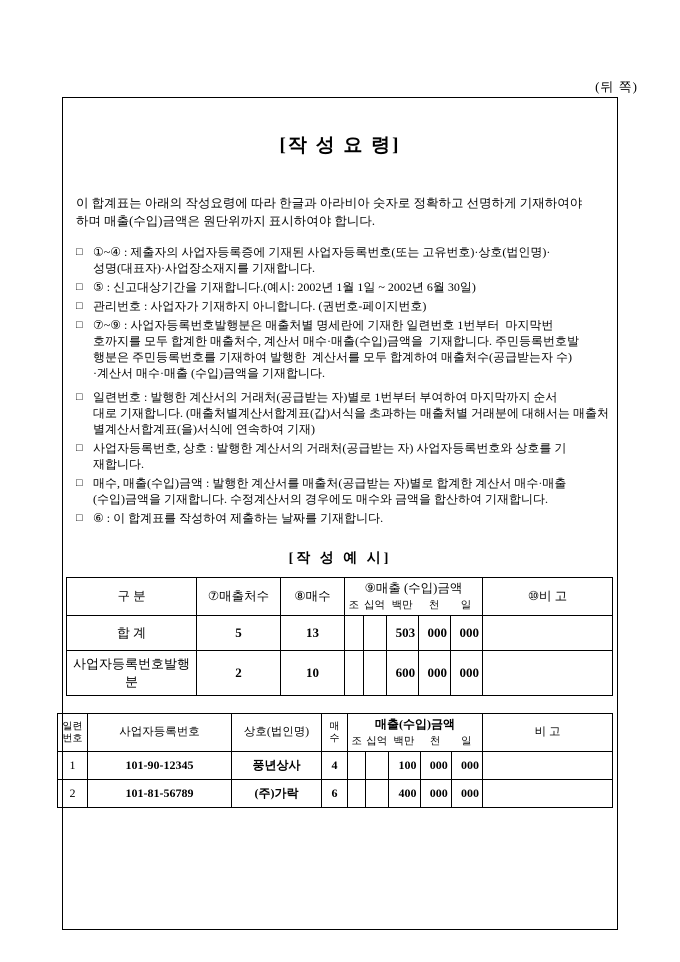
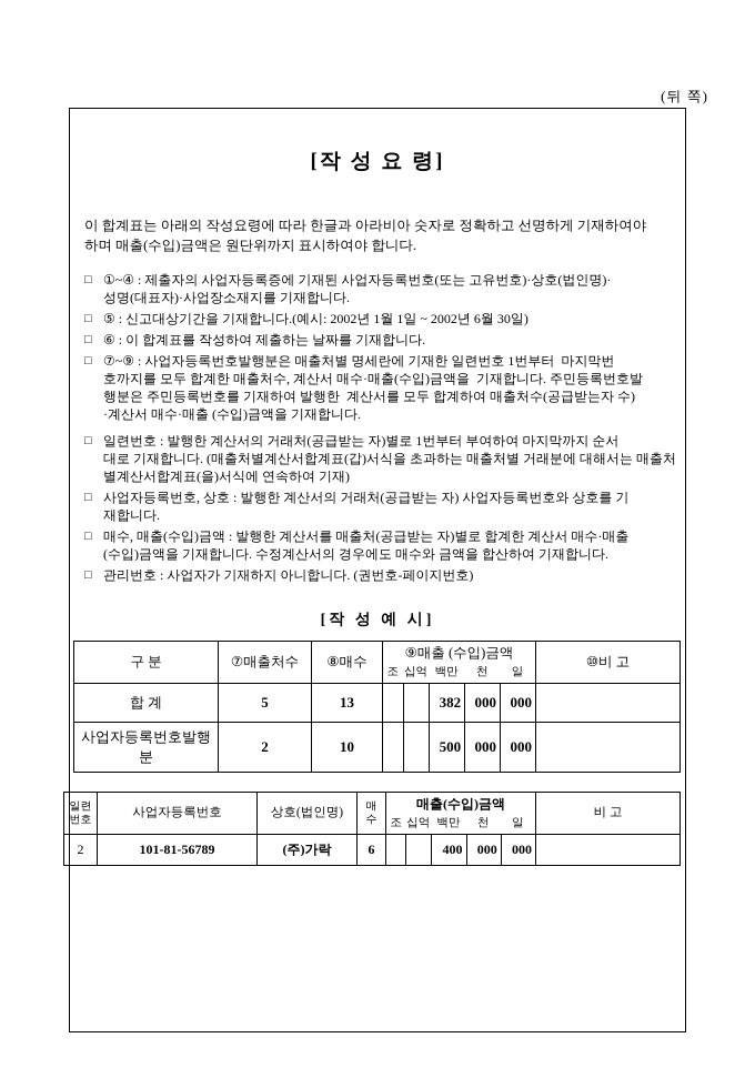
  (뒤 쪽)
  [작 성 요 령]
  이 합계표는 아래의 작성요령에 따라 한글과 아라비아 숫자로 정확하고 선명하게 기재하여야
  하며 매출(수입)금액은 원단위까지 표시하여야 합니다.
  □
  ①~④ : 제출자의 사업자등록증에 기재된 사업자등록번호(또는 고유번호)·상호(법인명)·
  성명(대표자)·사업장소재지를 기재합니다.
  □
  ⑤ : 신고대상기간을 기재합니다.(예시: 2002년 1월 1일 ~ 2002년 6월 30일)
  □
- 관리번호 : 사업자가 기재하지 아니합니다. (권번호-페이지번호)
+ ⑥ : 이 합계표를 작성하여 제출하는 날짜를 기재합니다.
  □
  ⑦~⑨ : 사업자등록번호발행분은 매출처별 명세란에 기재한 일련번호 1번부터 마지막번
  호까지를 모두 합계한 매출처수, 계산서 매수·매출(수입)금액을 기재합니다. 주민등록번호발
  행분은 주민등록번호를 기재하여 발행한 계산서를 모두 합계하여 매출처수(공급받는자 수)
  ·계산서 매수·매출 (수입)금액을 기재합니다.
  □
  일련번호 : 발행한 계산서의 거래처(공급받는 자)별로 1번부터 부여하여 마지막까지 순서
  대로 기재합니다. (매출처별계산서합계표(갑)서식을 초과하는 매출처별 거래분에 대해서는 매출처
  별계산서합계표(을)서식에 연속하여 기재)
  □
  사업자등록번호, 상호 : 발행한 계산서의 거래처(공급받는 자) 사업자등록번호와 상호를 기
  재합니다.
  □
  매수, 매출(수입)금액 : 발행한 계산서를 매출처(공급받는 자)별로 합계한 계산서 매수·매출
  (수입)금액을 기재합니다. 수정계산서의 경우에도 매수와 금액을 합산하여 기재합니다.
  □
- ⑥ : 이 합계표를 작성하여 제출하는 날짜를 기재합니다.
+ 관리번호 : 사업자가 기재하지 아니합니다. (권번호-페이지번호)
  [작 성 예 시]
  구 분	⑦매출처수	⑧매수	⑨매출 (수입)금액 조 십억 백만 천 일	⑩비 고
- 합 계	5	13	503 000 000
+ 합 계	5	13	382 000 000
- 사업자등록번호발행분	2	10	600 000 000
+ 사업자등록번호발행분	2	10	500 000 000
  일련 번호	사업자등록번호	상호(법인명)	매 수	매출(수입)금액 조 십억 백만 천 일	비 고
- 1	101-90-12345	풍년상사	4	100 000 000
  2	101-81-56789	(주)가락	6	400 000 000
